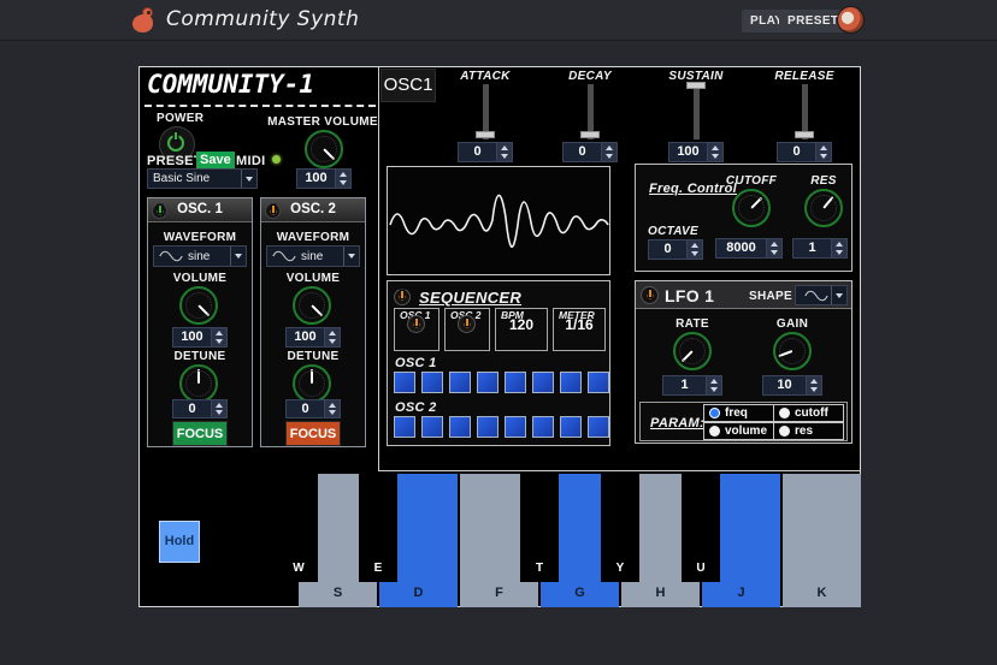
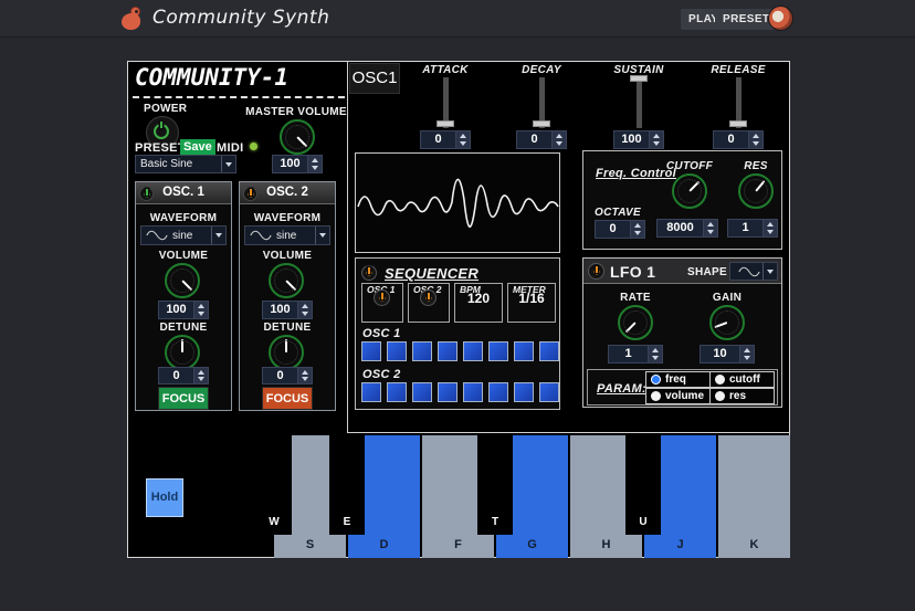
  Community Synth
  PLA
  PRESET
  COMMUNITY-1
  POWER
  MASTER VOLUME
  100
  PRESE
  Save
  MIDI
  Basic Sine
  OSC. 1
  WAVEFORM
  sine
  VOLUME
  100
  DETUNE
  0
  FOCUS
  OSC. 2
  WAVEFORM
  sine
  VOLUME
  100
  DETUNE
  0
  FOCUS
  OSC1
  ATTACK
  0
  DECAY
  0
  SUSTAIN
  100
  RELEASE
  0
  Freq. Control
  OCTAVE
  0
  CUTOFF
  8000
  RES
  1
  SEQUENCER
  BPM
  120
  METER
  1/16
  OSC 1
  OSC 2
  LFO 1
  SHAPE
  RATE
  1
  GAIN
  10
  PARAM:
  freq
  cutoff
  volume
  res
  Hold
  S
  D
  F
  G
  H
  J
  K
  W
  E
  T
- Y
  U
